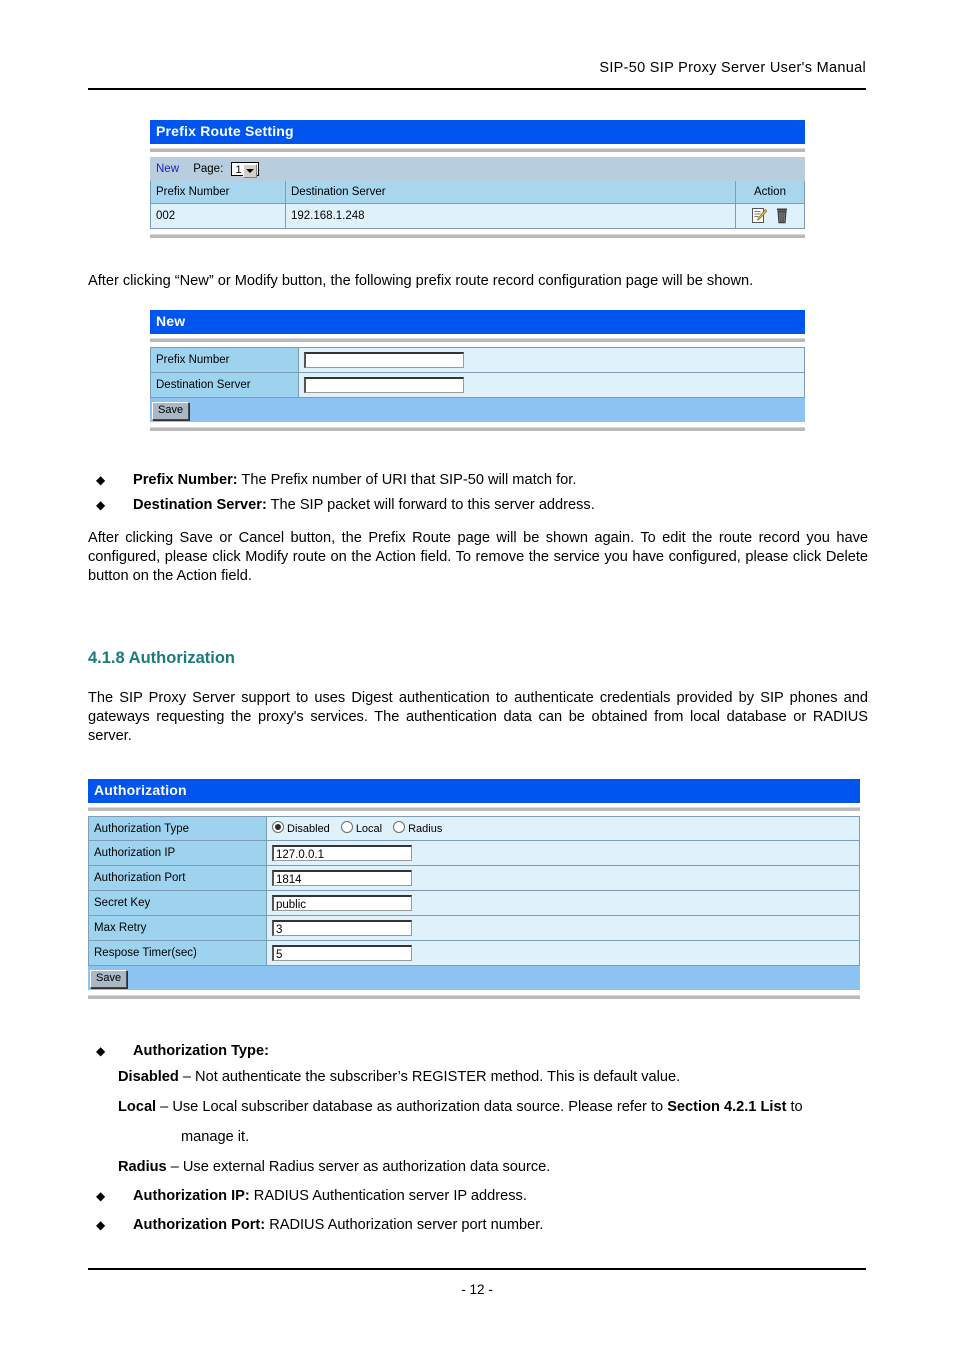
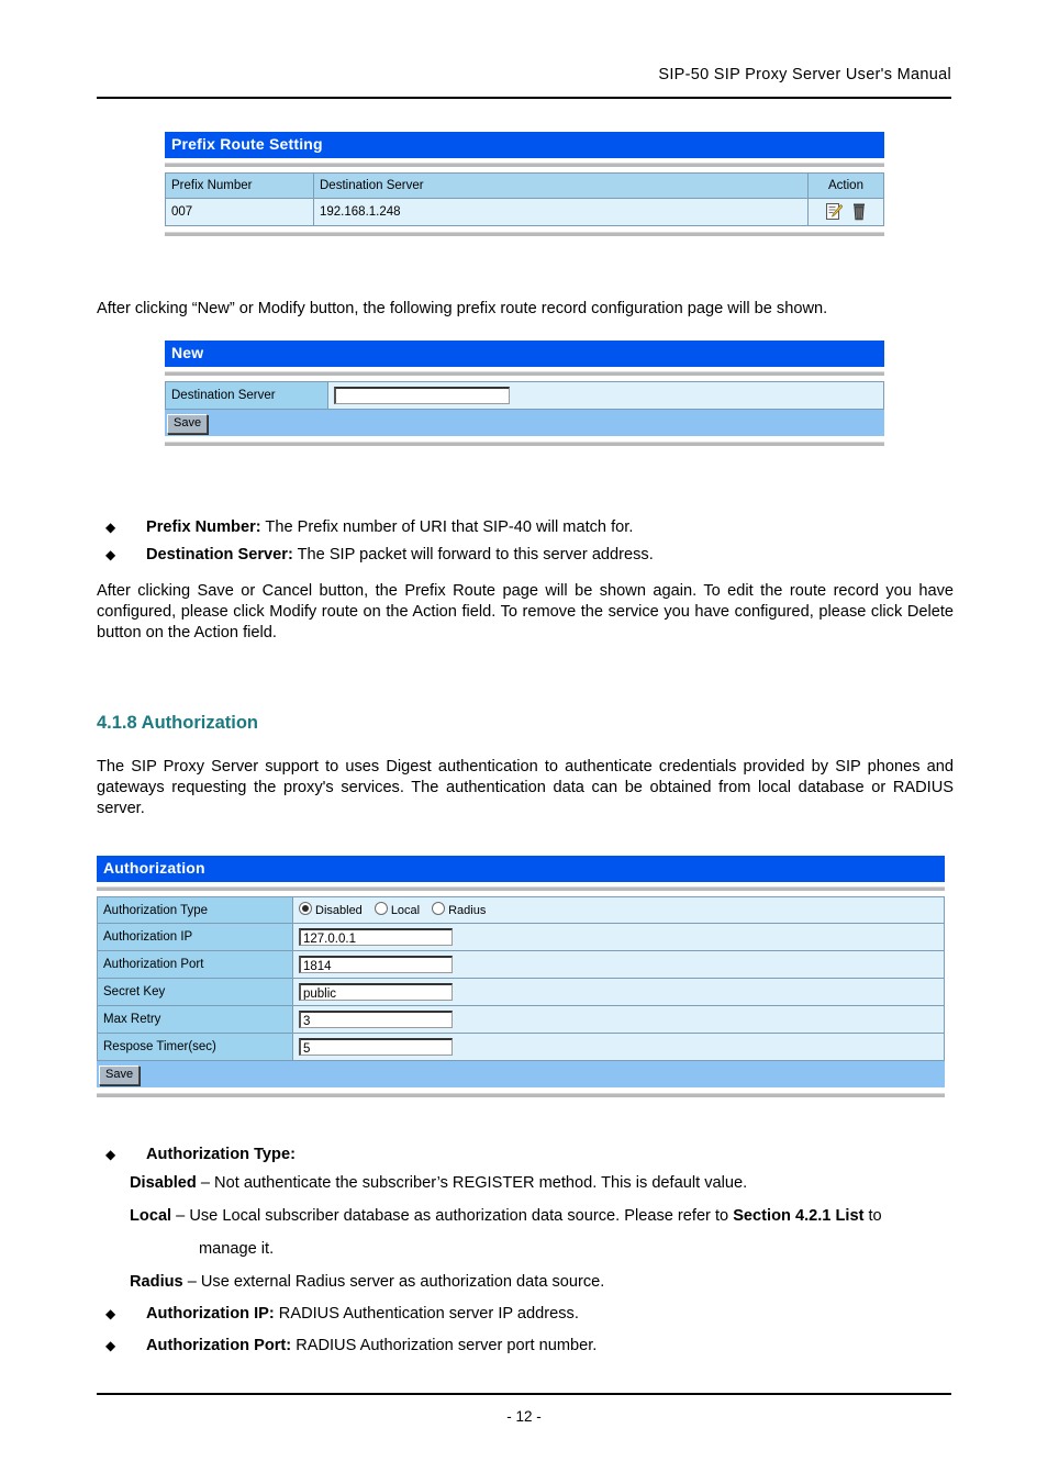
  SIP-50 SIP Proxy Server User's Manual
  Prefix Route Setting
- New Page: 1
  Prefix Number	Destination Server	Action
- 002	192.168.1.248
+ 007	192.168.1.248
  After clicking “New” or Modify button, the following prefix route record configuration page will be shown.
  New
- Prefix Number
  Destination Server
  Save
  ◆
- Prefix Number: The Prefix number of URI that SIP-50 will match for.
+ Prefix Number: The Prefix number of URI that SIP-40 will match for.
  ◆
  Destination Server: The SIP packet will forward to this server address.
  After clicking Save or Cancel button, the Prefix Route page will be shown again. To edit the route record you have configured, please click Modify route on the Action field. To remove the service you have configured, please click Delete button on the Action field.
  4.1.8 Authorization
  The SIP Proxy Server support to uses Digest authentication to authenticate credentials provided by SIP phones and gateways requesting the proxy's services. The authentication data can be obtained from local database or RADIUS server.
  Authorization
  Authorization Type	Disabled Local Radius
  Authorization IP	127.0.0.1
  Authorization Port	1814
  Secret Key	public
  Max Retry	3
  Respose Timer(sec)	5
  Save
  ◆
  Authorization Type:
  Disabled – Not authenticate the subscriber’s REGISTER method. This is default value.
  Local – Use Local subscriber database as authorization data source. Please refer to Section 4.2.1 List to
  manage it.
  Radius – Use external Radius server as authorization data source.
  ◆
  Authorization IP: RADIUS Authentication server IP address.
  ◆
  Authorization Port: RADIUS Authorization server port number.
  - 12 -
